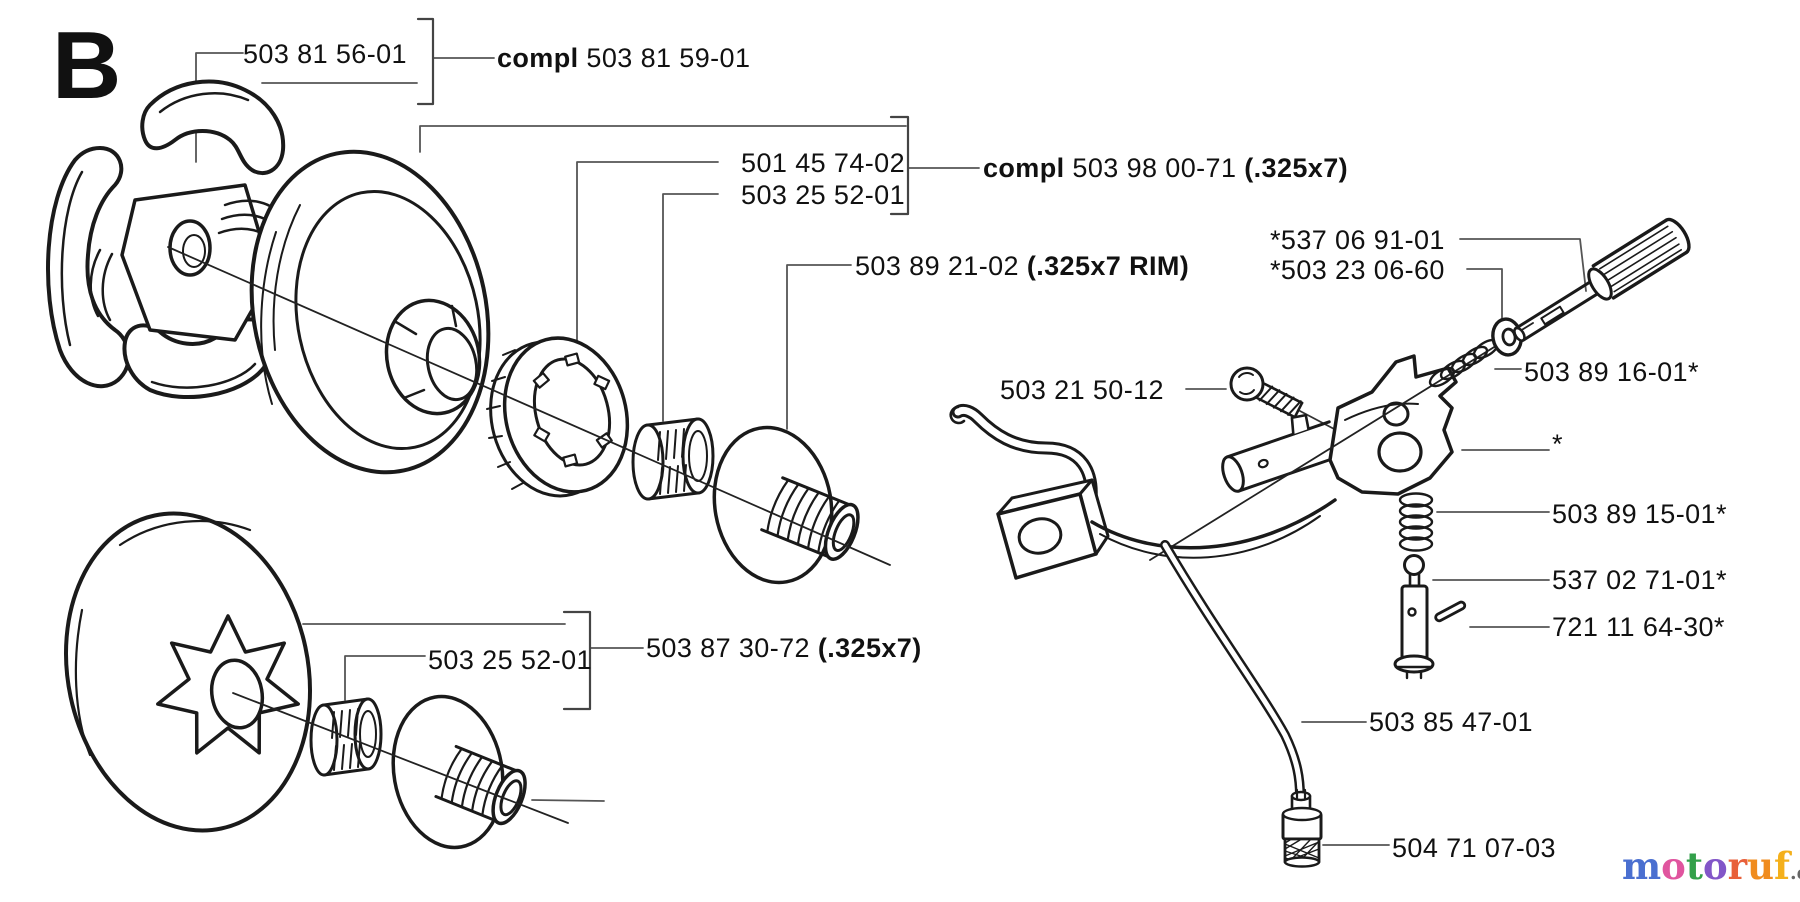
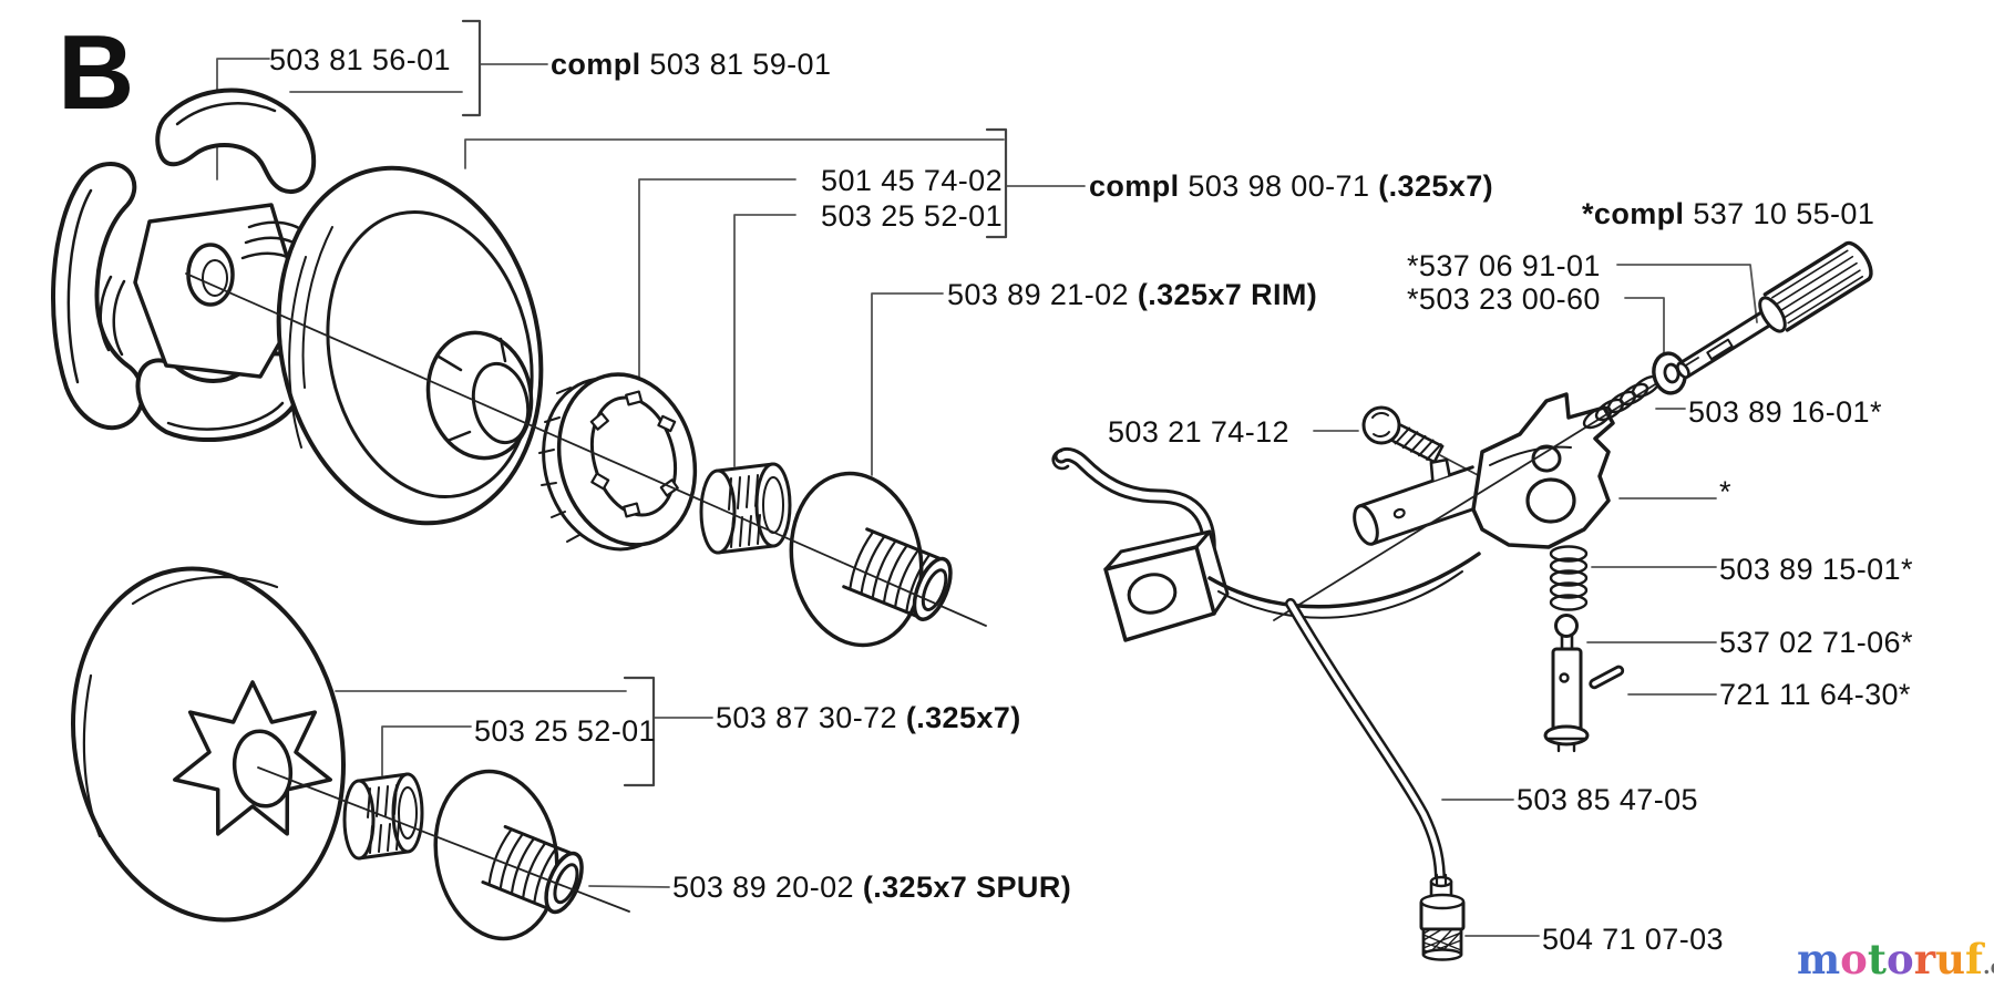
  B
  503 81 56-01
  compl 503 81 59-01
  501 45 74-02
  503 25 52-01
  compl 503 98 00-71 (.325x7)
+ *compl 537 10 55-01
  *537 06 91-01
- *503 23 06-60
+ *503 23 00-60
  503 89 21-02 (.325x7 RIM)
- 503 21 50-12
+ 503 21 74-12
  503 89 16-01*
  *
  503 89 15-01*
- 537 02 71-01*
+ 537 02 71-06*
  721 11 64-30*
  503 87 30-72 (.325x7)
  503 25 52-01
+ 503 89 20-02 (.325x7 SPUR)
- 503 85 47-01
+ 503 85 47-05
  504 71 07-03
  motoruf.
